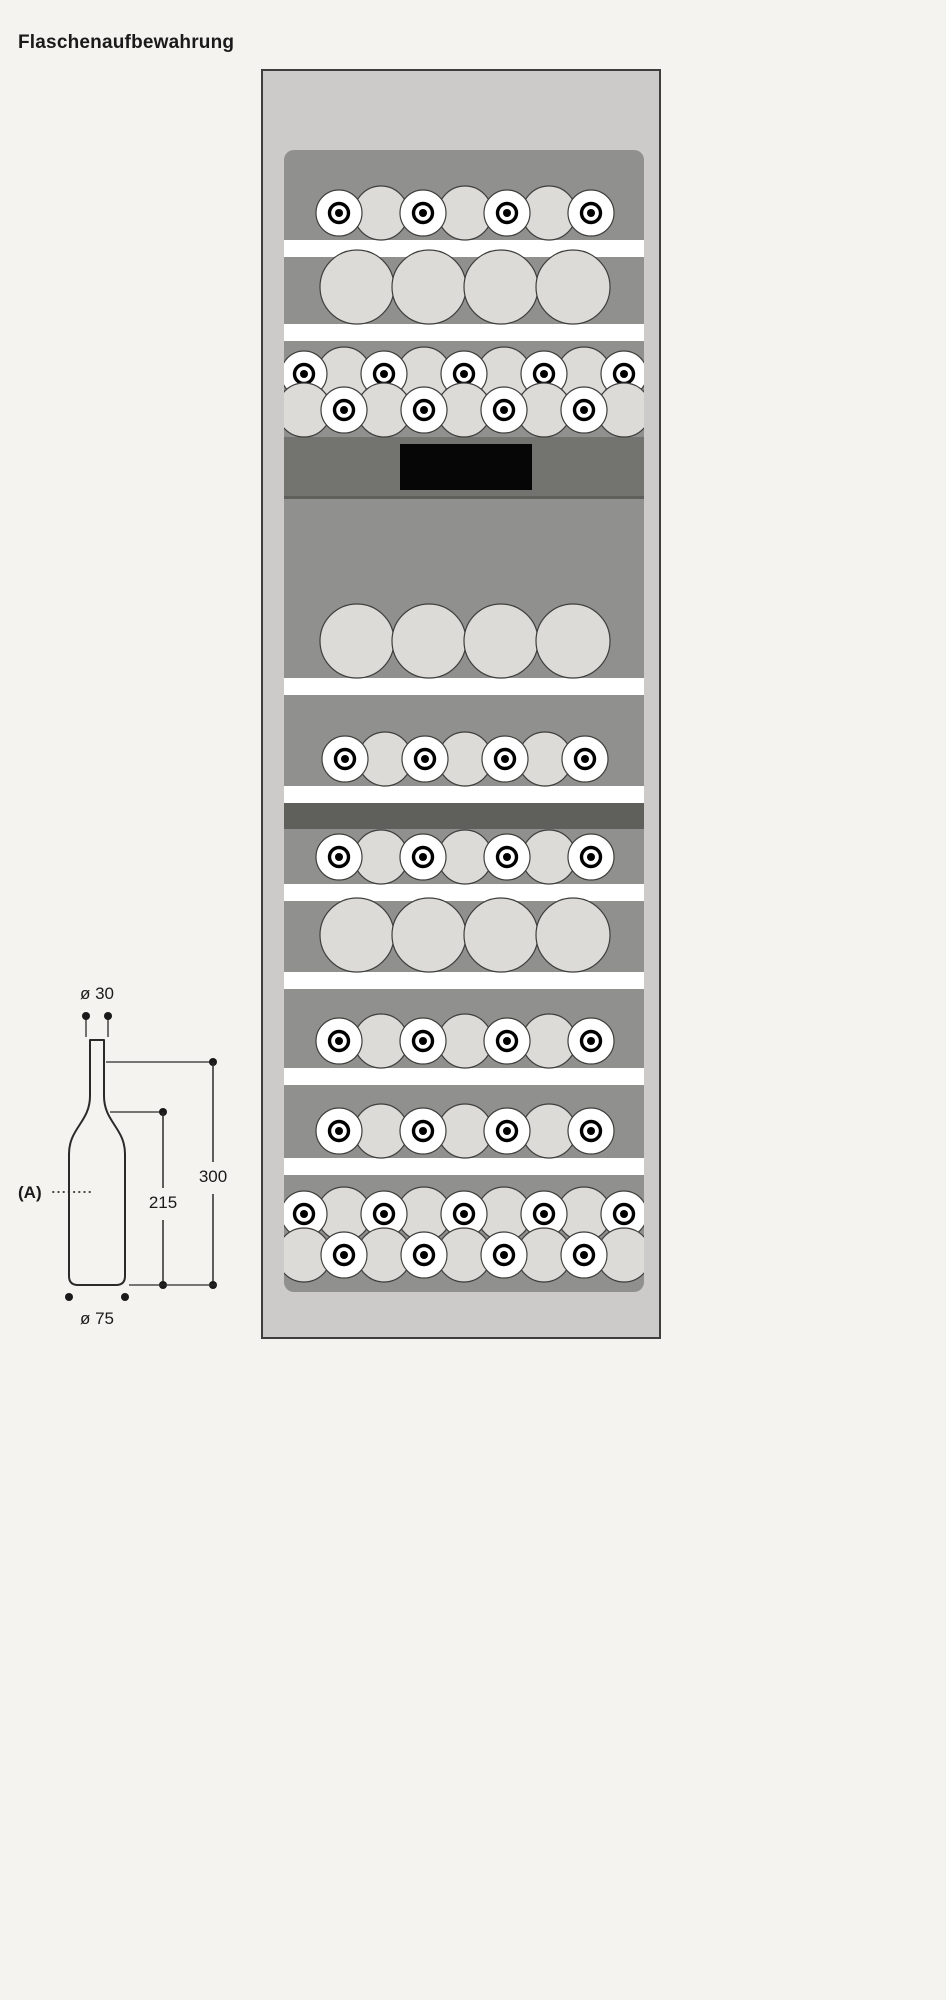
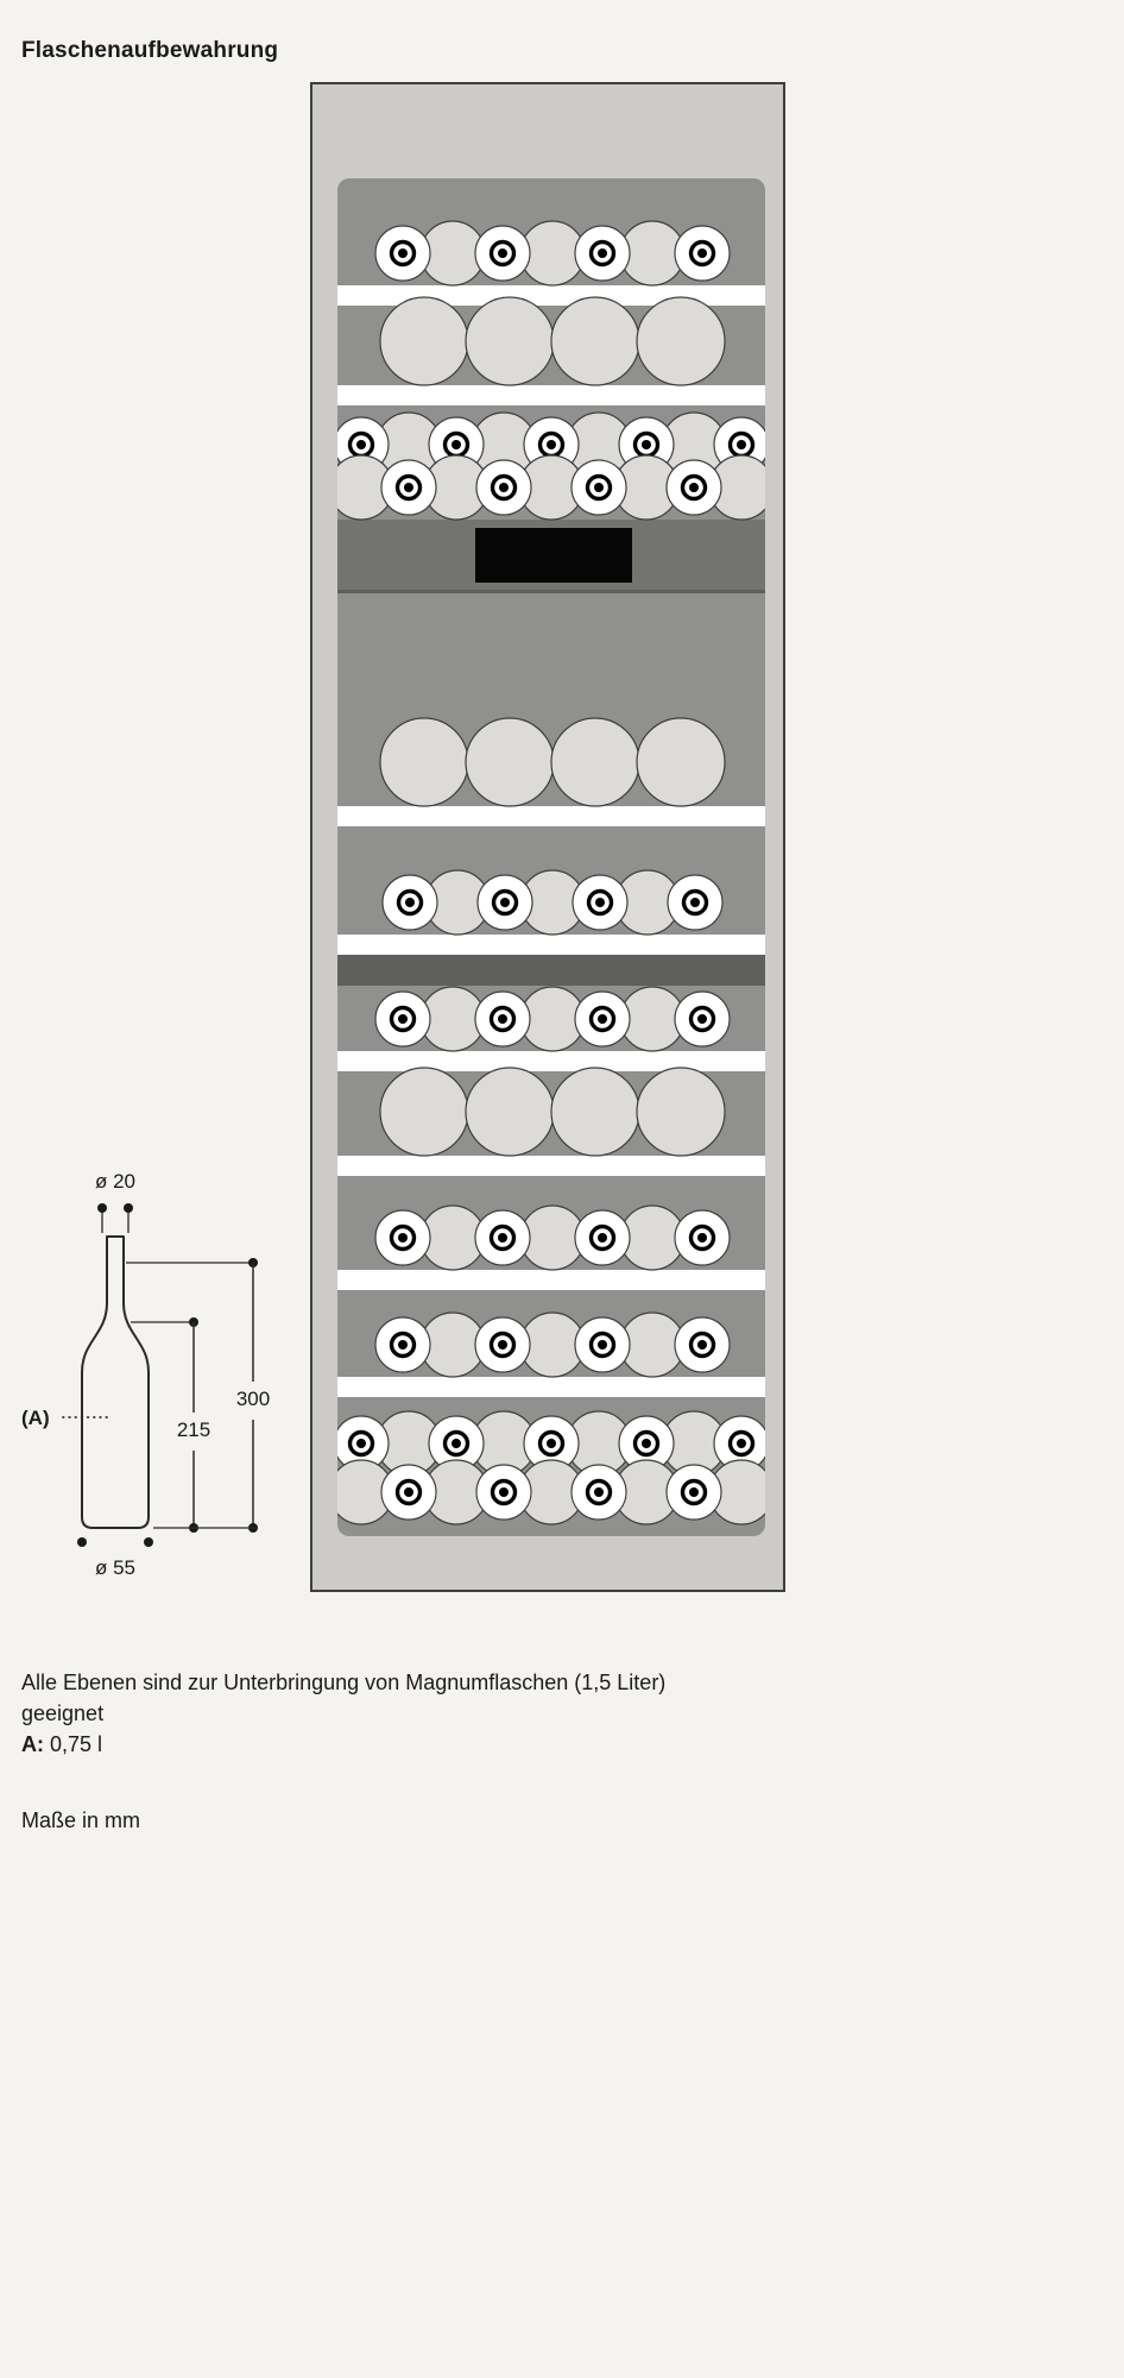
  Flaschenaufbewahrung
- ø 30
+ ø 20
  (A)
  215
  300
- ø 75
+ ø 55
+ Alle Ebenen sind zur Unterbringung von Magnumflaschen (1,5 Liter)
+ geeignet
+ A: 0,75 l
+ Maße in mm
